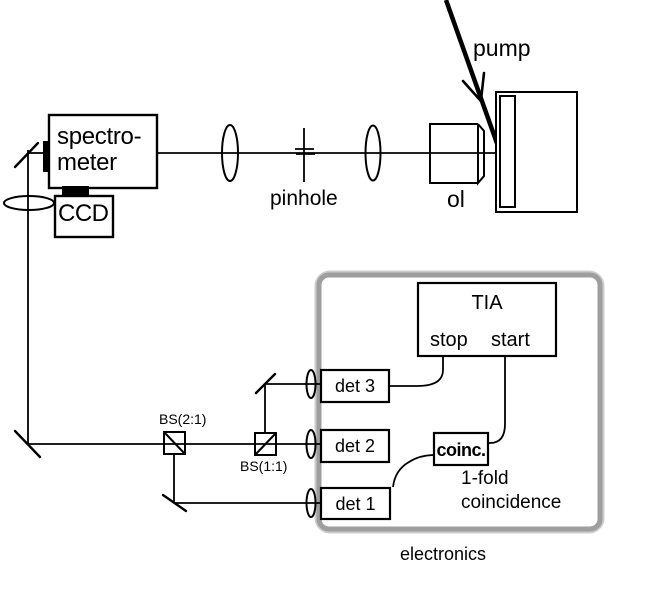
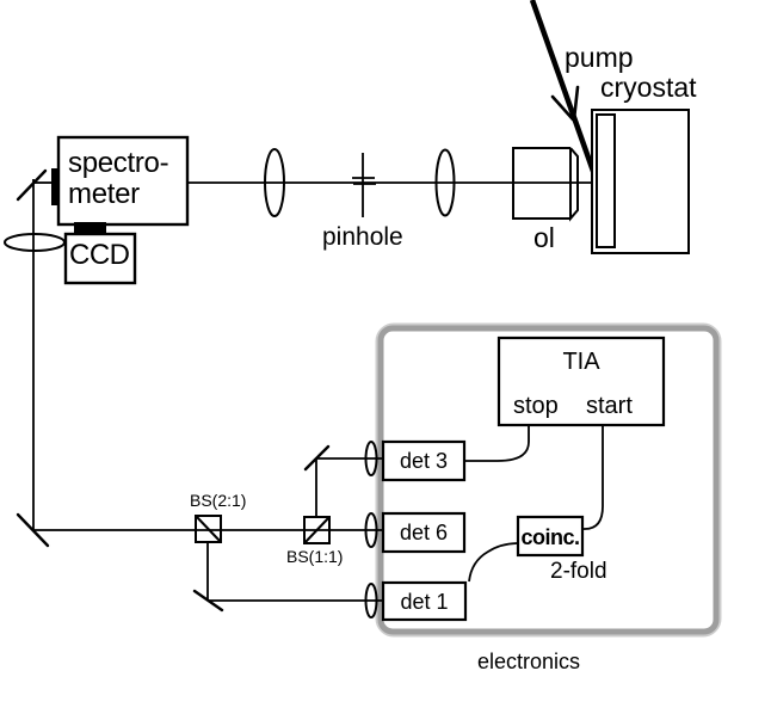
  spectro-
  meter
  CCD
  pinhole
  ol
  pump
+ cryostat
  BS(2:1)
  BS(1:1)
  TIA
  stop
  start
  det 3
- det 2
+ det 6
  det 1
  coinc.
- 1-fold
+ 2-fold
- coincidence
  electronics
